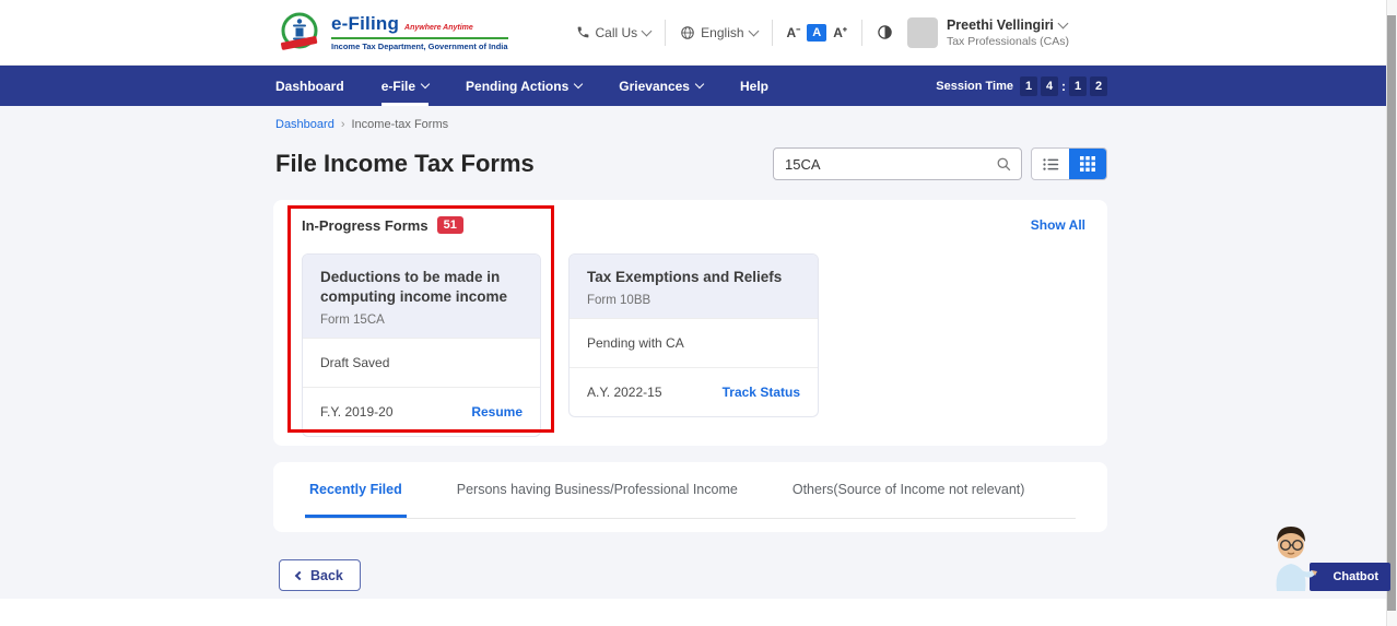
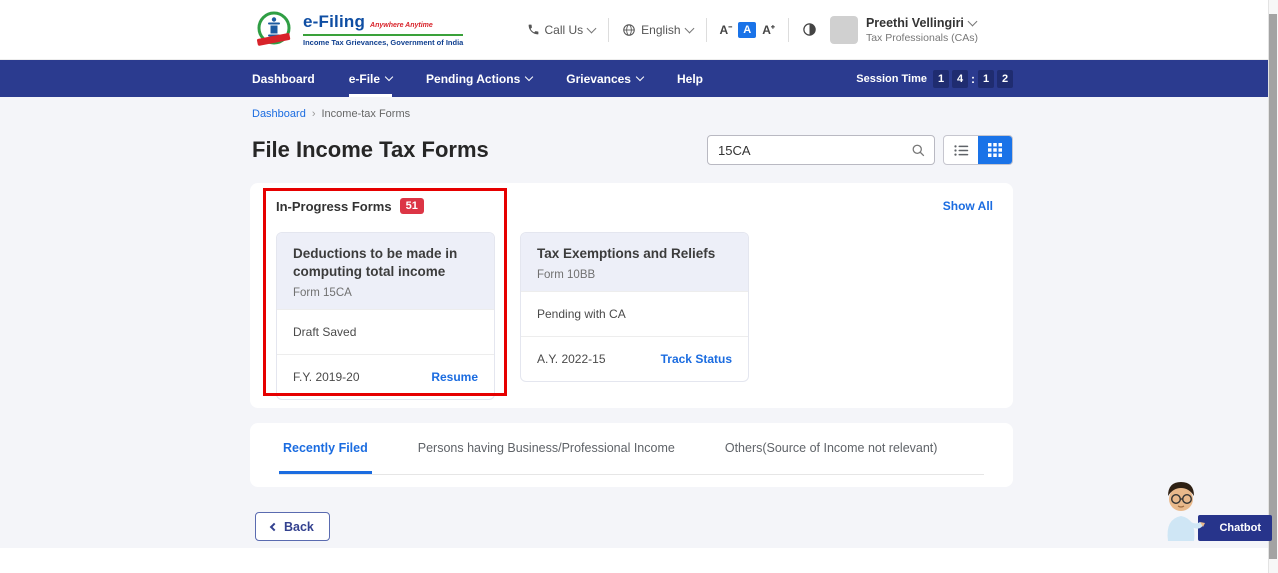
  e-Filing
- Income Tax Department, Government of India
+ Income Tax Grievances, Government of India
  Call Us
  English
  A⁻
  A
  A⁺
  Preethi Vellingiri
  Tax Professionals (CAs)
  Dashboard
  e-File
  Pending Actions
  Grievances
  Help
  Session Time
  1
  4
  :
  1
  2
  Dashboard
  ›
  Income-tax Forms
  File Income Tax Forms
  15CA
  In-Progress Forms
  51
  Show All
- Deductions to be made in computing income income
+ Deductions to be made in computing total income
  Form 15CA
  Draft Saved
  F.Y. 2019-20
  Resume
  Tax Exemptions and Reliefs
  Form 10BB
  Pending with CA
  A.Y. 2022-15
  Track Status
  Recently Filed
  Persons having Business/Professional Income
  Others(Source of Income not relevant)
  Back
  Chatbot
